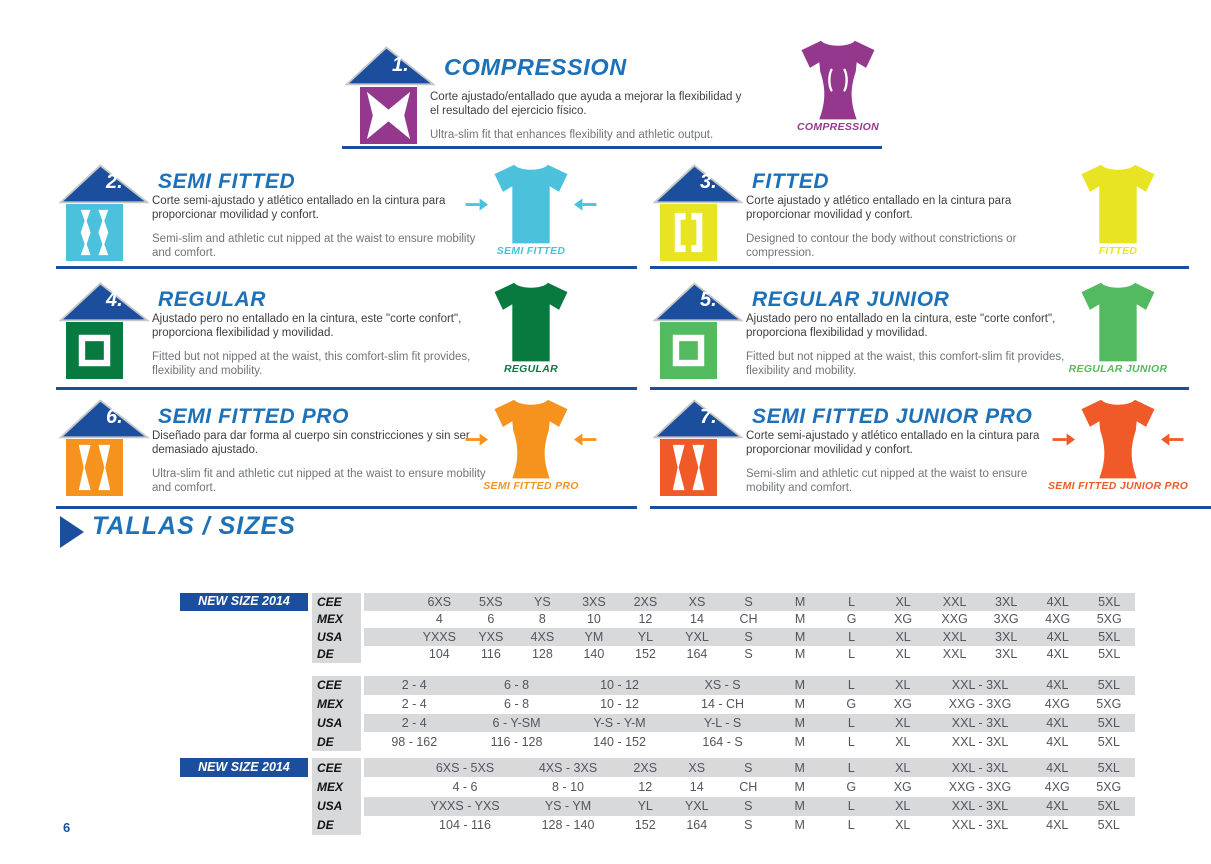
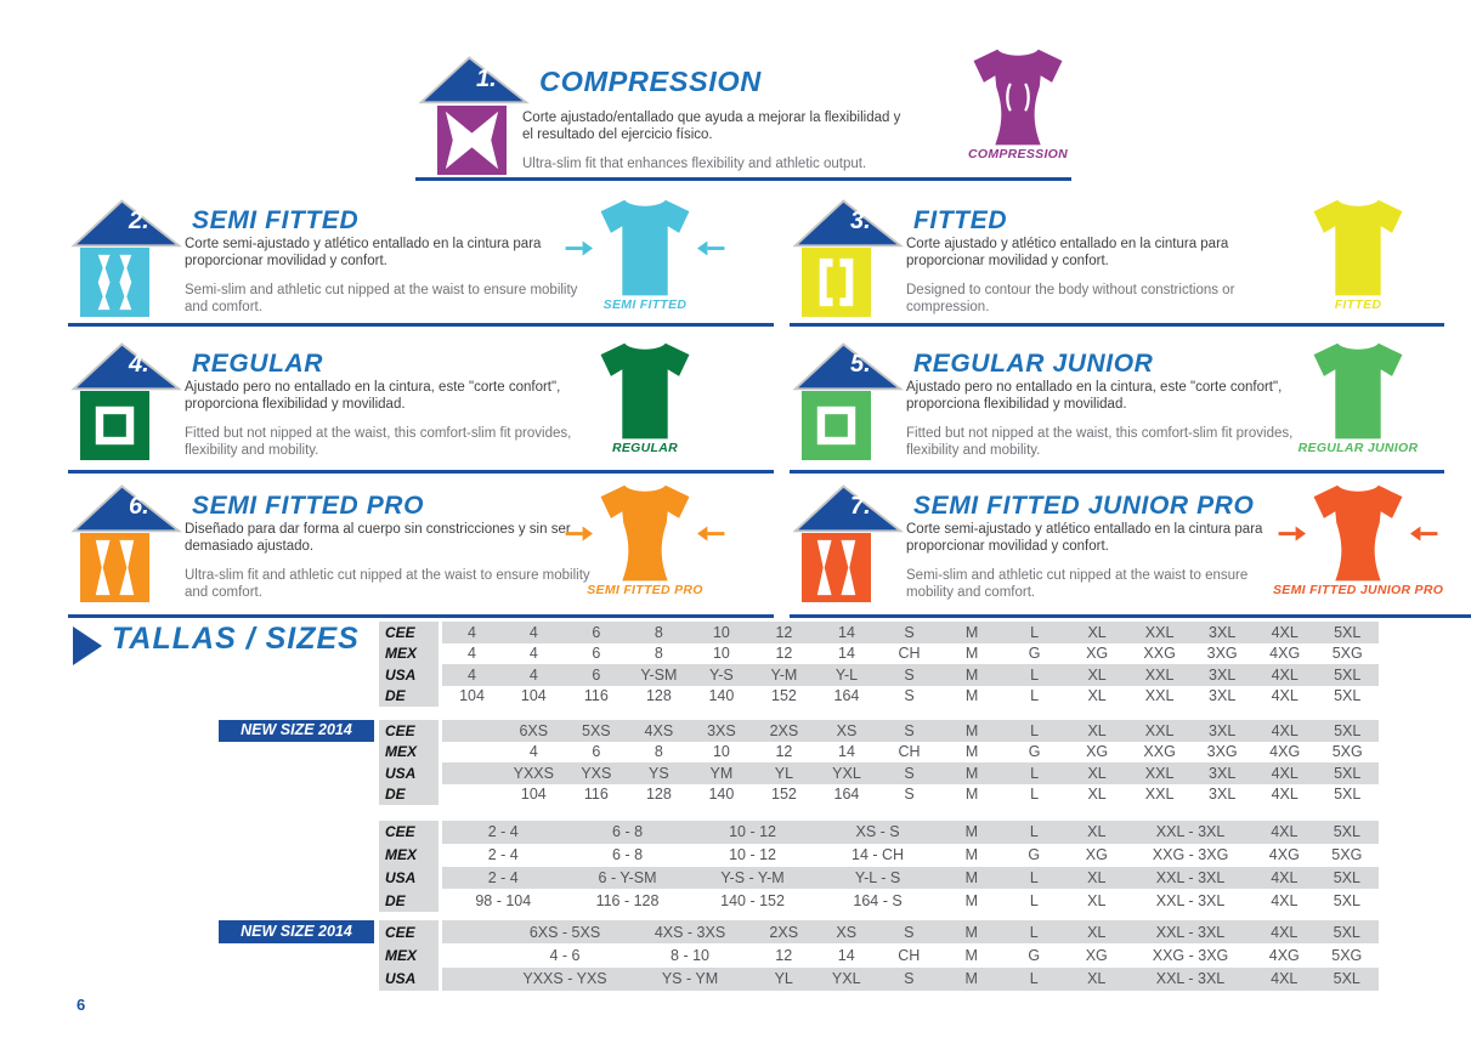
  1.
  COMPRESSION
  Corte ajustado/entallado que ayuda a mejorar la flexibilidad y el resultado del ejercicio físico.
  Ultra-slim fit that enhances flexibility and athletic output.
  COMPRESSION
  2.
  SEMI FITTED
  Corte semi-ajustado y atlético entallado en la cintura para proporcionar movilidad y confort.
  Semi-slim and athletic cut nipped at the waist to ensure mobility and comfort.
  SEMI FITTED
  3.
  FITTED
  Corte ajustado y atlético entallado en la cintura para proporcionar movilidad y confort.
  Designed to contour the body without constrictions or compression.
  FITTED
  4.
  REGULAR
  Ajustado pero no entallado en la cintura, este "corte confort", proporciona flexibilidad y movilidad.
  Fitted but not nipped at the waist, this comfort-slim fit provides, flexibility and mobility.
  REGULAR
  5.
  REGULAR JUNIOR
  Ajustado pero no entallado en la cintura, este "corte confort", proporciona flexibilidad y movilidad.
  Fitted but not nipped at the waist, this comfort-slim fit provides, flexibility and mobility.
  REGULAR JUNIOR
  6.
  SEMI FITTED PRO
  Diseñado para dar forma al cuerpo sin constricciones y sin ser demasiado ajustado.
  Ultra-slim fit and athletic cut nipped at the waist to ensure mobility and comfort.
  SEMI FITTED PRO
  7.
  SEMI FITTED JUNIOR PRO
  Corte semi-ajustado y atlético entallado en la cintura para proporcionar movilidad y confort.
  Semi-slim and athletic cut nipped at the waist to ensure mobility and comfort.
  SEMI FITTED JUNIOR PRO
  TALLAS / SIZES
+ CEE	4	4	6	8	10	12	14	S	M	L	XL	XXL	3XL	4XL	5XL
+ MEX	4	4	6	8	10	12	14	CH	M	G	XG	XXG	3XG	4XG	5XG
+ USA	4	4	6	Y-SM	Y-S	Y-M	Y-L	S	M	L	XL	XXL	3XL	4XL	5XL
+ DE	104	104	116	128	140	152	164	S	M	L	XL	XXL	3XL	4XL	5XL
- CEE		6XS	5XS	YS	3XS	2XS	XS	S	M	L	XL	XXL	3XL	4XL	5XL
+ CEE		6XS	5XS	4XS	3XS	2XS	XS	S	M	L	XL	XXL	3XL	4XL	5XL
  MEX		4	6	8	10	12	14	CH	M	G	XG	XXG	3XG	4XG	5XG
- USA		YXXS	YXS	4XS	YM	YL	YXL	S	M	L	XL	XXL	3XL	4XL	5XL
+ USA		YXXS	YXS	YS	YM	YL	YXL	S	M	L	XL	XXL	3XL	4XL	5XL
  DE		104	116	128	140	152	164	S	M	L	XL	XXL	3XL	4XL	5XL
  CEE	2 - 4	6 - 8	10 - 12	XS - S	M	L	XL	XXL - 3XL	4XL	5XL
  MEX	2 - 4	6 - 8	10 - 12	14 - CH	M	G	XG	XXG - 3XG	4XG	5XG
  USA	2 - 4	6 - Y-SM	Y-S - Y-M	Y-L - S	M	L	XL	XXL - 3XL	4XL	5XL
- DE	98 - 162	116 - 128	140 - 152	164 - S	M	L	XL	XXL - 3XL	4XL	5XL
+ DE	98 - 104	116 - 128	140 - 152	164 - S	M	L	XL	XXL - 3XL	4XL	5XL
  CEE		6XS - 5XS	4XS - 3XS	2XS	XS	S	M	L	XL	XXL - 3XL	4XL	5XL
  MEX		4 - 6	8 - 10	12	14	CH	M	G	XG	XXG - 3XG	4XG	5XG
  USA		YXXS - YXS	YS - YM	YL	YXL	S	M	L	XL	XXL - 3XL	4XL	5XL
- DE		104 - 116	128 - 140	152	164	S	M	L	XL	XXL - 3XL	4XL	5XL
  NEW SIZE 2014
  NEW SIZE 2014
  6
